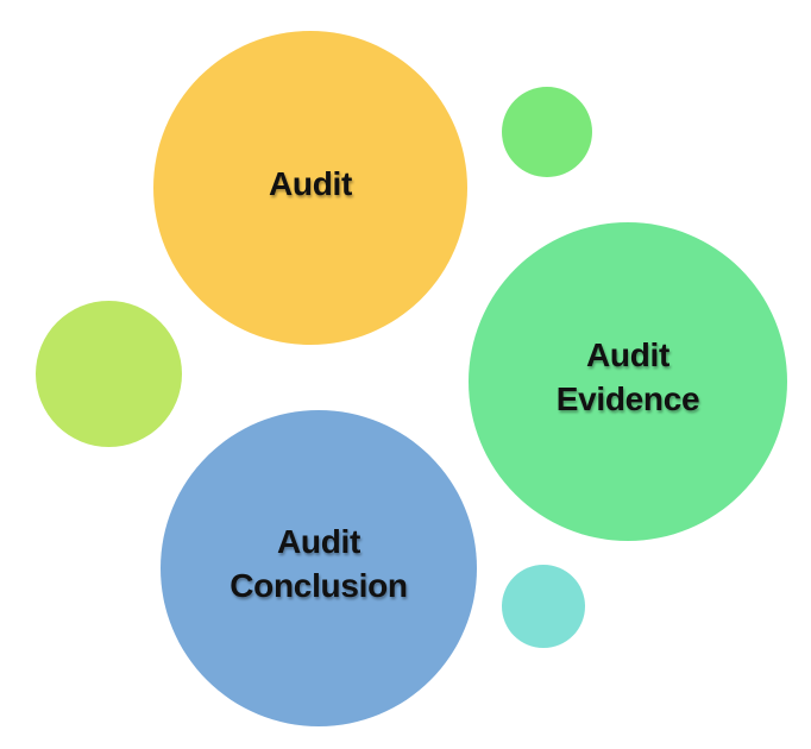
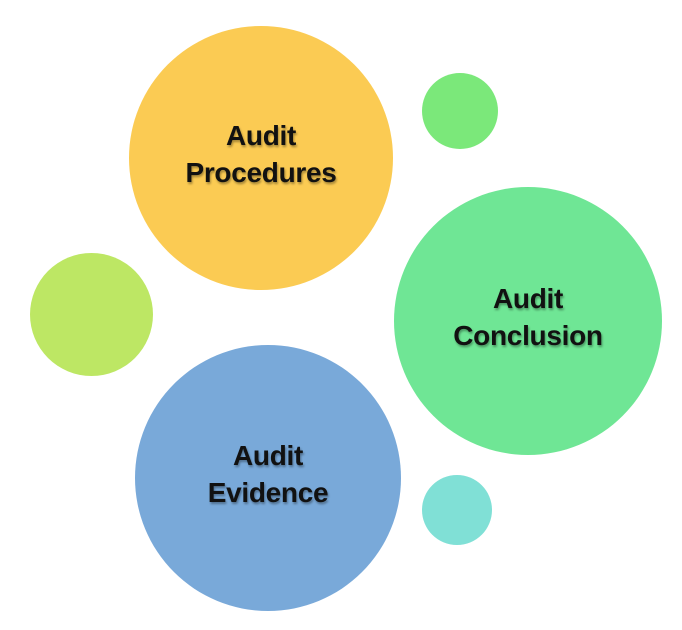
  Audit
+ Procedures
  Audit
- Evidence
+ Conclusion
  Audit
- Conclusion
+ Evidence
